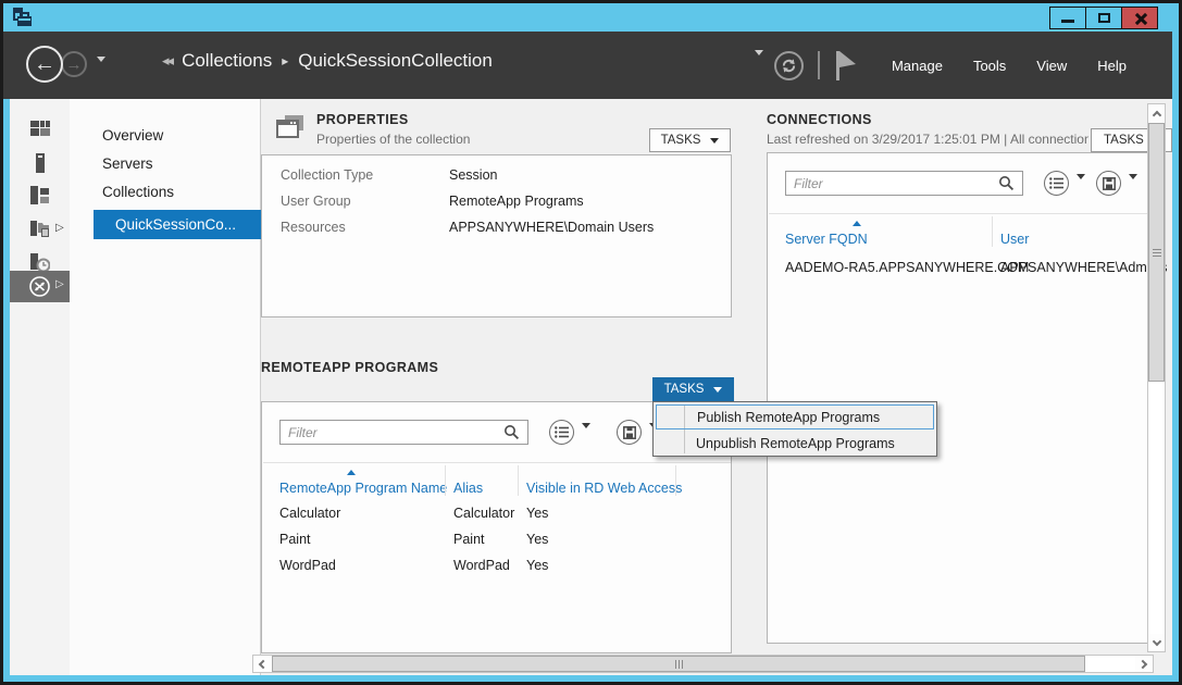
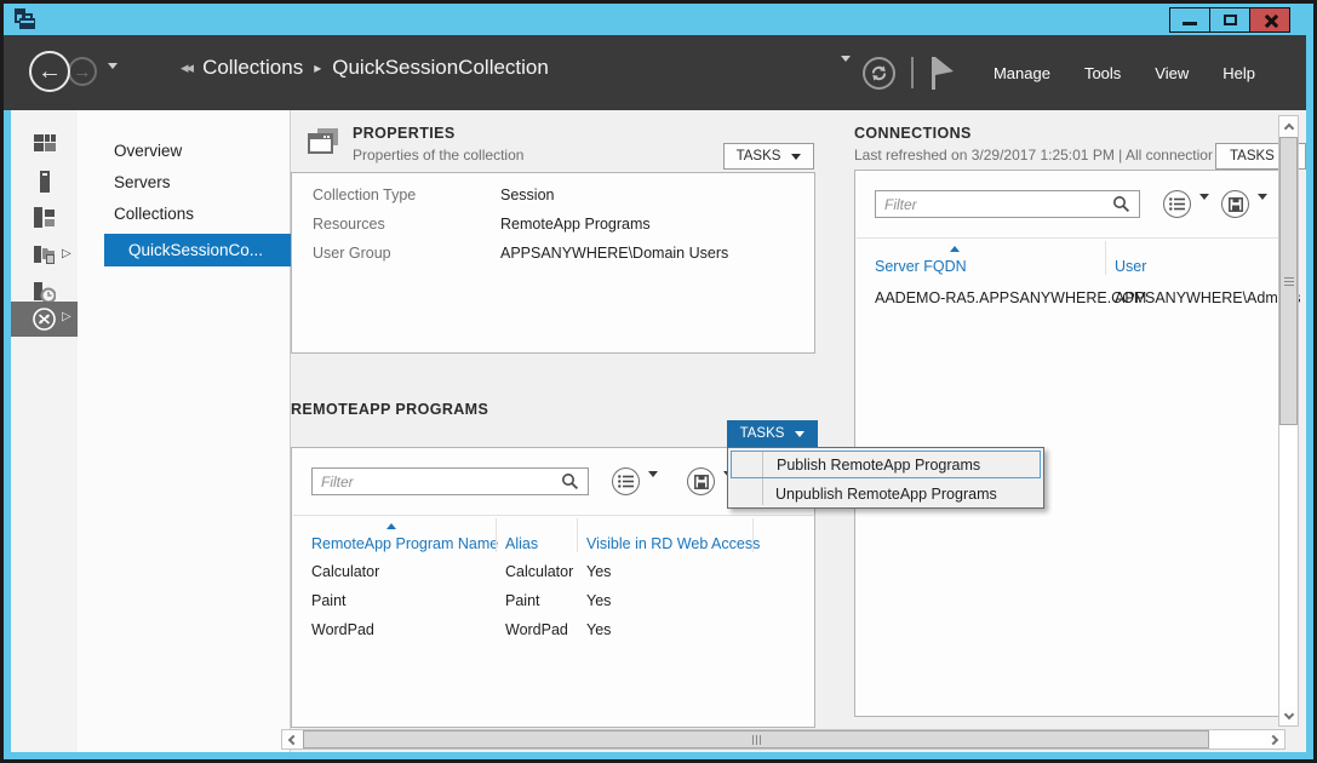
  ←
  →
  ◂◂
  Collections
  ▸
  QuickSessionCollection
  Manage
  Tools
  View
  Help
  ▷
  ▷
  Overview
  Servers
  Collections
  QuickSessionCo...
  PROPERTIES
  Properties of the collection
  TASKS
  Collection Type
  Session
- User Group
+ Resources
  RemoteApp Programs
- Resources
+ User Group
  APPSANYWHERE\Domain Users
  REMOTEAPP PROGRAMS
  TASKS
  Filter
  RemoteApp Program Name
  Alias
  Visible in RD Web Access
  Calculator
  Calculator
  Yes
  Paint
  Paint
  Yes
  WordPad
  WordPad
  Yes
  Publish RemoteApp Programs
  Unpublish RemoteApp Programs
  CONNECTIONS
  Last refreshed on 3/29/2017 1:25:01 PM | All connection
  TASKS
  Filter
  Server FQDN
  User
  AADEMO-RA5.APPSANYWHERE.COM
  APPSANYWHERE\Adm
